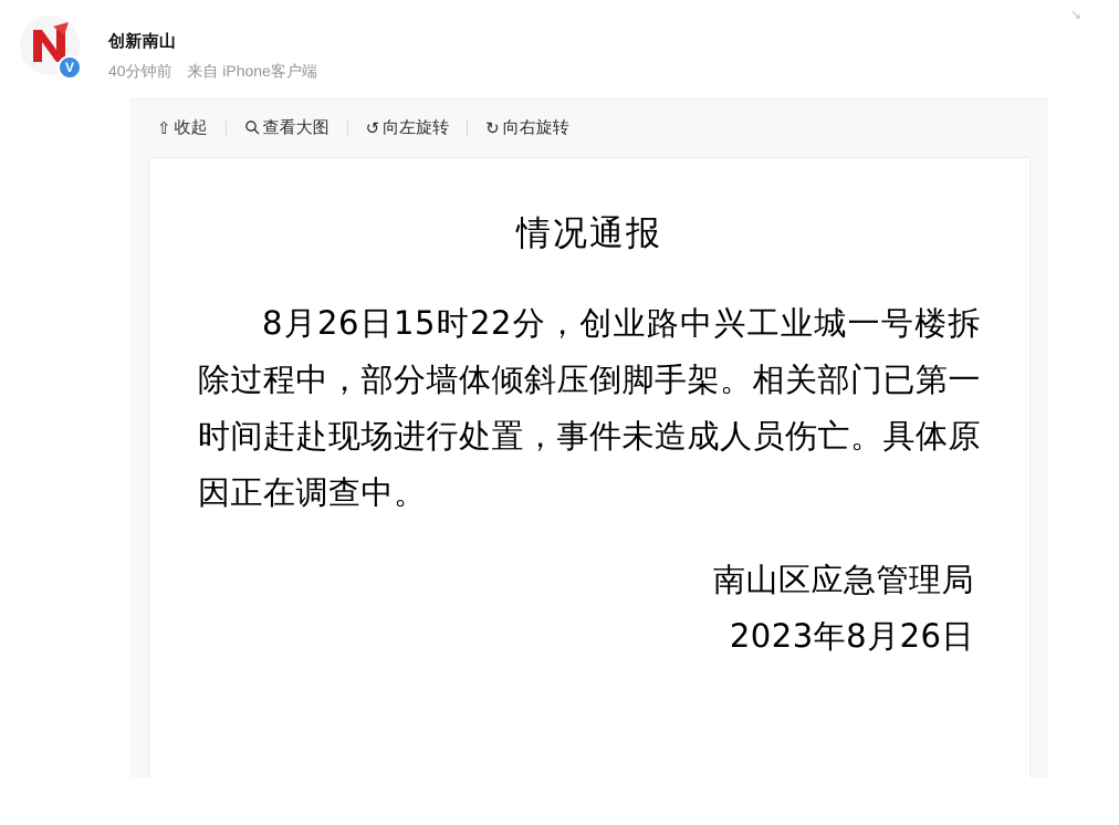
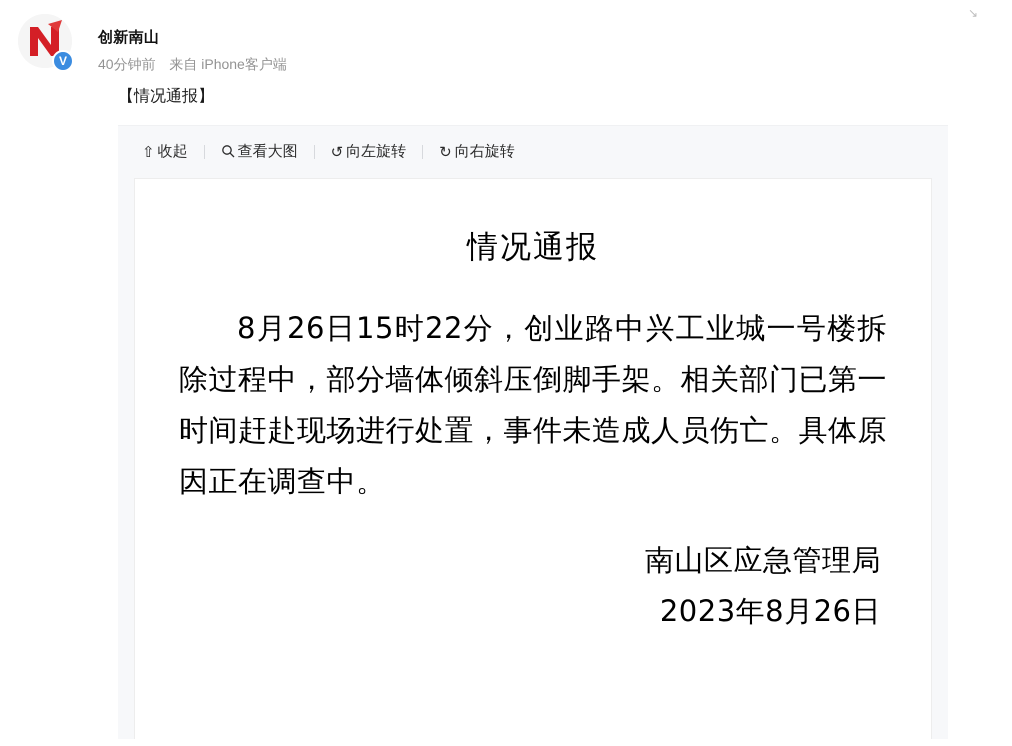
  ↘
  V
  创新南山
  40分钟前 来自 iPhone客户端
+ 【情况通报】
  ⇧
  收起
  查看大图
  ↺
  向左旋转
  ↻
  向右旋转
  情况通报
  8月26日15时22分，创业路中兴工业城一号楼拆除过程中，部分墙体倾斜压倒脚手架。相关部门已第一时间赶赴现场进行处置，事件未造成人员伤亡。具体原因正在调查中。
  南山区应急管理局
  2023年8月26日
